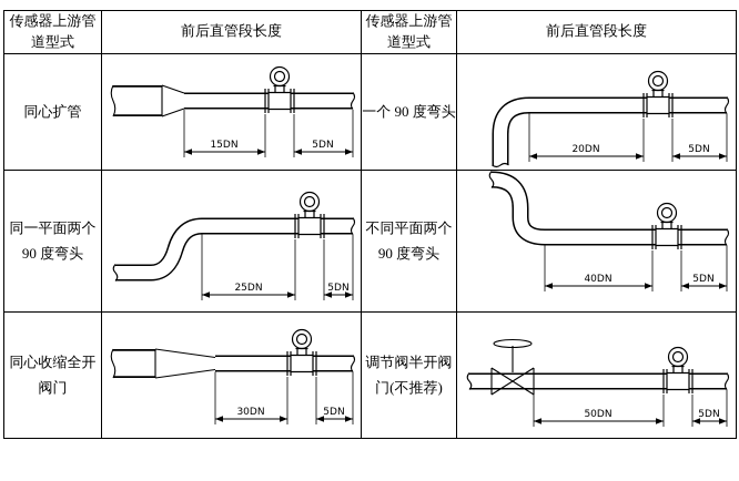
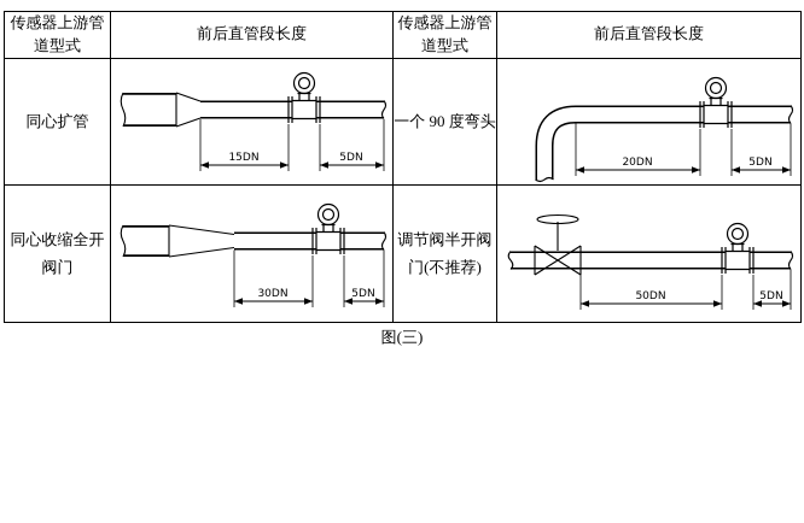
  传感器上游管道型式	前后直管段长度	传感器上游管道型式	前后直管段长度
  同心扩管	15DN 5DN	一个 90 度弯头	20DN 5DN
- 同一平面两个 90 度弯头	25DN 5DN	不同平面两个 90 度弯头	40DN 5DN
  同心收缩全开阀门	30DN 5DN	调节阀半开阀门(不推荐)	50DN 5DN
+ 图(三)
